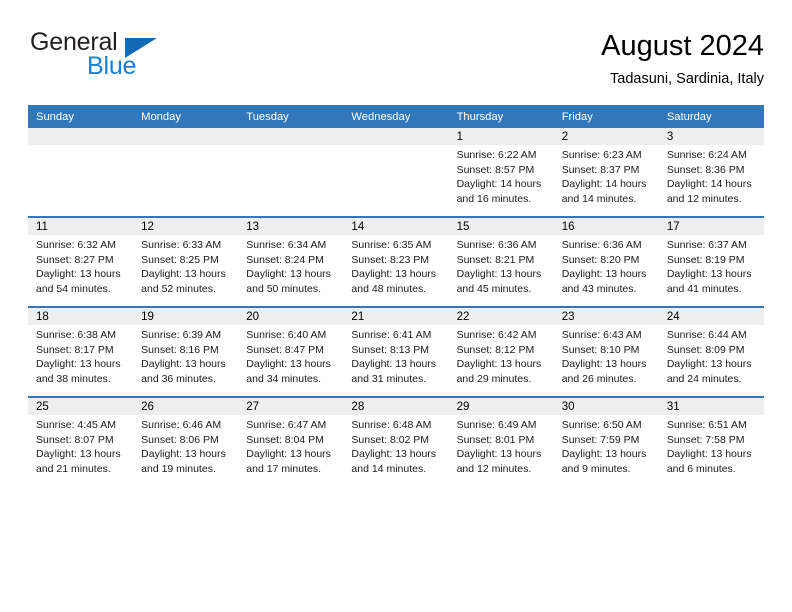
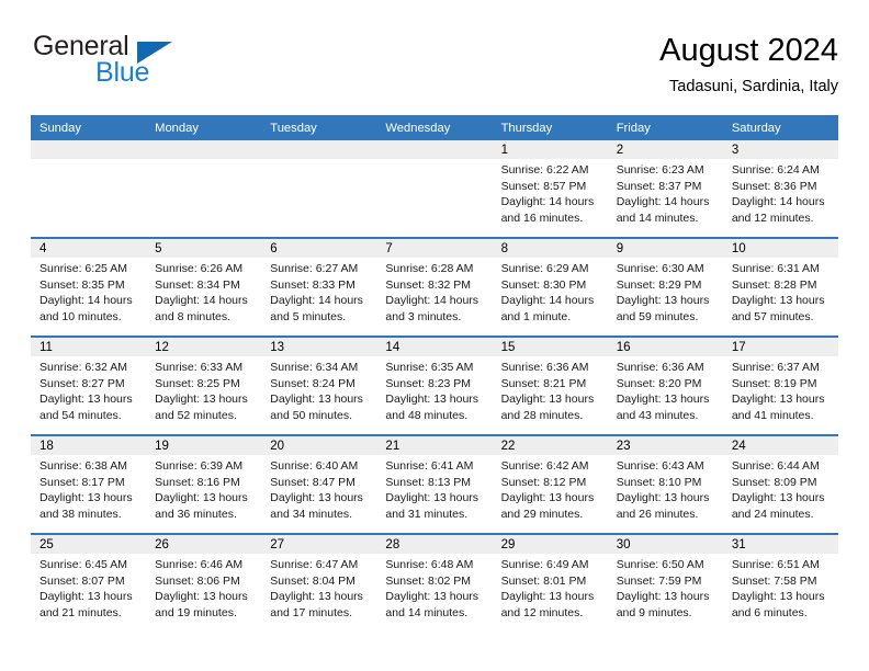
  General
  Blue
  August 2024
  Tadasuni, Sardinia, Italy
  Sunday	Monday	Tuesday	Wednesday	Thursday	Friday	Saturday
  				1Sunrise: 6:22 AMSunset: 8:57 PMDaylight: 14 hoursand 16 minutes.	2Sunrise: 6:23 AMSunset: 8:37 PMDaylight: 14 hoursand 14 minutes.	3Sunrise: 6:24 AMSunset: 8:36 PMDaylight: 14 hoursand 12 minutes.
+ 4Sunrise: 6:25 AMSunset: 8:35 PMDaylight: 14 hoursand 10 minutes.	5Sunrise: 6:26 AMSunset: 8:34 PMDaylight: 14 hoursand 8 minutes.	6Sunrise: 6:27 AMSunset: 8:33 PMDaylight: 14 hoursand 5 minutes.	7Sunrise: 6:28 AMSunset: 8:32 PMDaylight: 14 hoursand 3 minutes.	8Sunrise: 6:29 AMSunset: 8:30 PMDaylight: 14 hoursand 1 minute.	9Sunrise: 6:30 AMSunset: 8:29 PMDaylight: 13 hoursand 59 minutes.	10Sunrise: 6:31 AMSunset: 8:28 PMDaylight: 13 hoursand 57 minutes.
- 11Sunrise: 6:32 AMSunset: 8:27 PMDaylight: 13 hoursand 54 minutes.	12Sunrise: 6:33 AMSunset: 8:25 PMDaylight: 13 hoursand 52 minutes.	13Sunrise: 6:34 AMSunset: 8:24 PMDaylight: 13 hoursand 50 minutes.	14Sunrise: 6:35 AMSunset: 8:23 PMDaylight: 13 hoursand 48 minutes.	15Sunrise: 6:36 AMSunset: 8:21 PMDaylight: 13 hoursand 45 minutes.	16Sunrise: 6:36 AMSunset: 8:20 PMDaylight: 13 hoursand 43 minutes.	17Sunrise: 6:37 AMSunset: 8:19 PMDaylight: 13 hoursand 41 minutes.
+ 11Sunrise: 6:32 AMSunset: 8:27 PMDaylight: 13 hoursand 54 minutes.	12Sunrise: 6:33 AMSunset: 8:25 PMDaylight: 13 hoursand 52 minutes.	13Sunrise: 6:34 AMSunset: 8:24 PMDaylight: 13 hoursand 50 minutes.	14Sunrise: 6:35 AMSunset: 8:23 PMDaylight: 13 hoursand 48 minutes.	15Sunrise: 6:36 AMSunset: 8:21 PMDaylight: 13 hoursand 28 minutes.	16Sunrise: 6:36 AMSunset: 8:20 PMDaylight: 13 hoursand 43 minutes.	17Sunrise: 6:37 AMSunset: 8:19 PMDaylight: 13 hoursand 41 minutes.
  18Sunrise: 6:38 AMSunset: 8:17 PMDaylight: 13 hoursand 38 minutes.	19Sunrise: 6:39 AMSunset: 8:16 PMDaylight: 13 hoursand 36 minutes.	20Sunrise: 6:40 AMSunset: 8:47 PMDaylight: 13 hoursand 34 minutes.	21Sunrise: 6:41 AMSunset: 8:13 PMDaylight: 13 hoursand 31 minutes.	22Sunrise: 6:42 AMSunset: 8:12 PMDaylight: 13 hoursand 29 minutes.	23Sunrise: 6:43 AMSunset: 8:10 PMDaylight: 13 hoursand 26 minutes.	24Sunrise: 6:44 AMSunset: 8:09 PMDaylight: 13 hoursand 24 minutes.
- 25Sunrise: 4:45 AMSunset: 8:07 PMDaylight: 13 hoursand 21 minutes.	26Sunrise: 6:46 AMSunset: 8:06 PMDaylight: 13 hoursand 19 minutes.	27Sunrise: 6:47 AMSunset: 8:04 PMDaylight: 13 hoursand 17 minutes.	28Sunrise: 6:48 AMSunset: 8:02 PMDaylight: 13 hoursand 14 minutes.	29Sunrise: 6:49 AMSunset: 8:01 PMDaylight: 13 hoursand 12 minutes.	30Sunrise: 6:50 AMSunset: 7:59 PMDaylight: 13 hoursand 9 minutes.	31Sunrise: 6:51 AMSunset: 7:58 PMDaylight: 13 hoursand 6 minutes.
+ 25Sunrise: 6:45 AMSunset: 8:07 PMDaylight: 13 hoursand 21 minutes.	26Sunrise: 6:46 AMSunset: 8:06 PMDaylight: 13 hoursand 19 minutes.	27Sunrise: 6:47 AMSunset: 8:04 PMDaylight: 13 hoursand 17 minutes.	28Sunrise: 6:48 AMSunset: 8:02 PMDaylight: 13 hoursand 14 minutes.	29Sunrise: 6:49 AMSunset: 8:01 PMDaylight: 13 hoursand 12 minutes.	30Sunrise: 6:50 AMSunset: 7:59 PMDaylight: 13 hoursand 9 minutes.	31Sunrise: 6:51 AMSunset: 7:58 PMDaylight: 13 hoursand 6 minutes.
